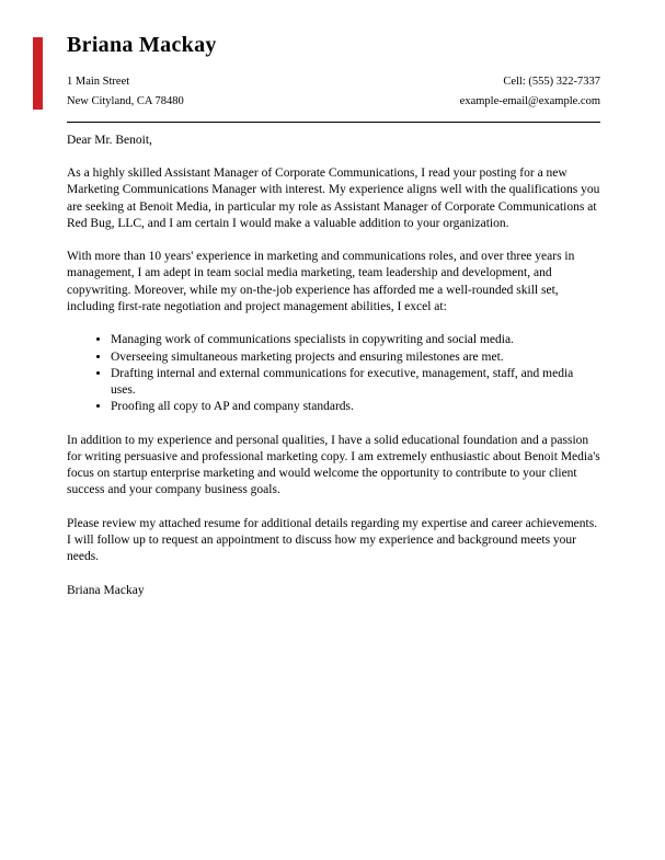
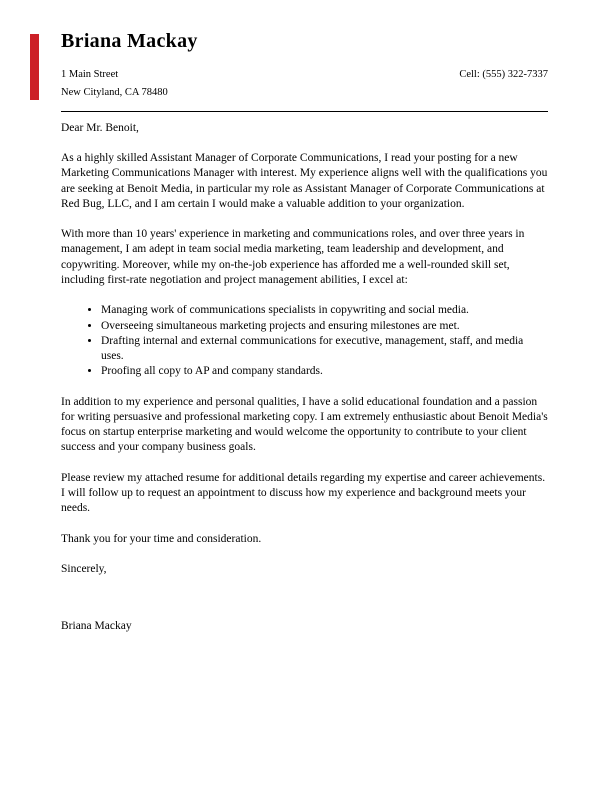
  Briana Mackay
  1 Main Street
  New Cityland, CA 78480
  Cell: (555) 322-7337
- example-email@example.com
  Dear Mr. Benoit,
  As a highly skilled Assistant Manager of Corporate Communications, I read your posting for a new Marketing Communications Manager with interest. My experience aligns well with the qualifications you are seeking at Benoit Media, in particular my role as Assistant Manager of Corporate Communications at Red Bug, LLC, and I am certain I would make a valuable addition to your organization.
  With more than 10 years' experience in marketing and communications roles, and over three years in management, I am adept in team social media marketing, team leadership and development, and copywriting. Moreover, while my on-the-job experience has afforded me a well-rounded skill set, including first-rate negotiation and project management abilities, I excel at:
  Managing work of communications specialists in copywriting and social media.
  Overseeing simultaneous marketing projects and ensuring milestones are met.
  Drafting internal and external communications for executive, management, staff, and media uses.
  Proofing all copy to AP and company standards.
  In addition to my experience and personal qualities, I have a solid educational foundation and a passion for writing persuasive and professional marketing copy. I am extremely enthusiastic about Benoit Media's focus on startup enterprise marketing and would welcome the opportunity to contribute to your client success and your company business goals.
  Please review my attached resume for additional details regarding my expertise and career achievements. I will follow up to request an appointment to discuss how my experience and background meets your needs.
+ Thank you for your time and consideration.
+ Sincerely,
  Briana Mackay
